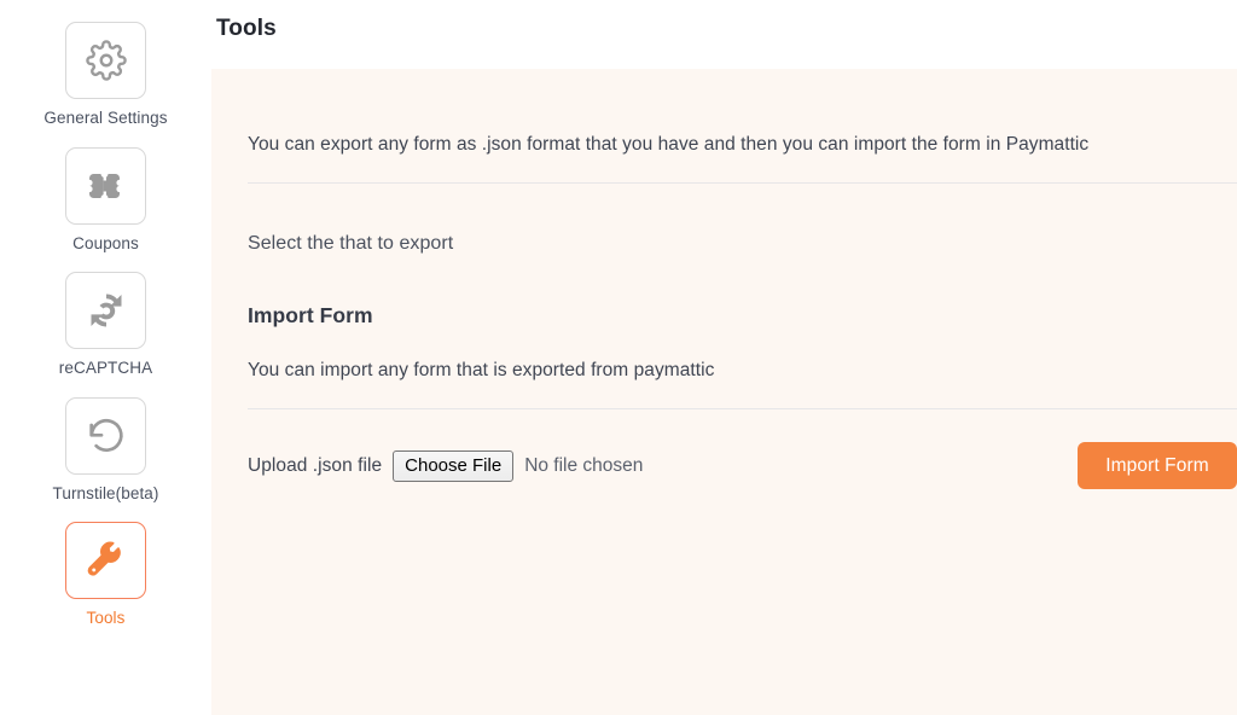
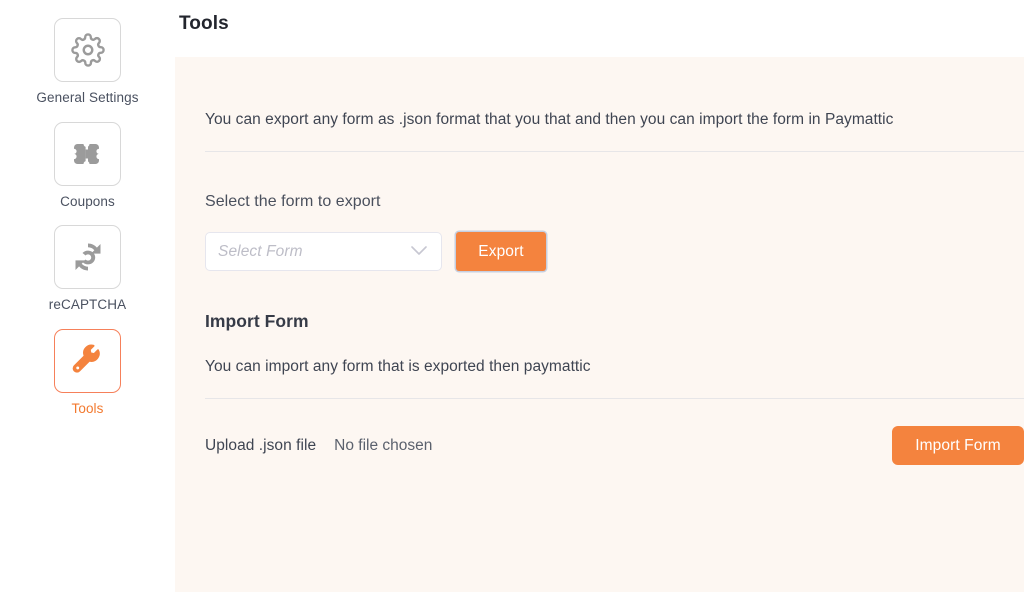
  General Settings
  Coupons
  reCAPTCHA
- Turnstile(beta)
  Tools
  Tools
- You can export any form as .json format that you have and then you can import the form in Paymattic
+ You can export any form as .json format that you that and then you can import the form in Paymattic
- Select the that to export
+ Select the form to export
+ Select Form
+ Export
  Import Form
- You can import any form that is exported from paymattic
+ You can import any form that is exported then paymattic
  Upload .json file
- Choose File
  No file chosen
  Import Form
